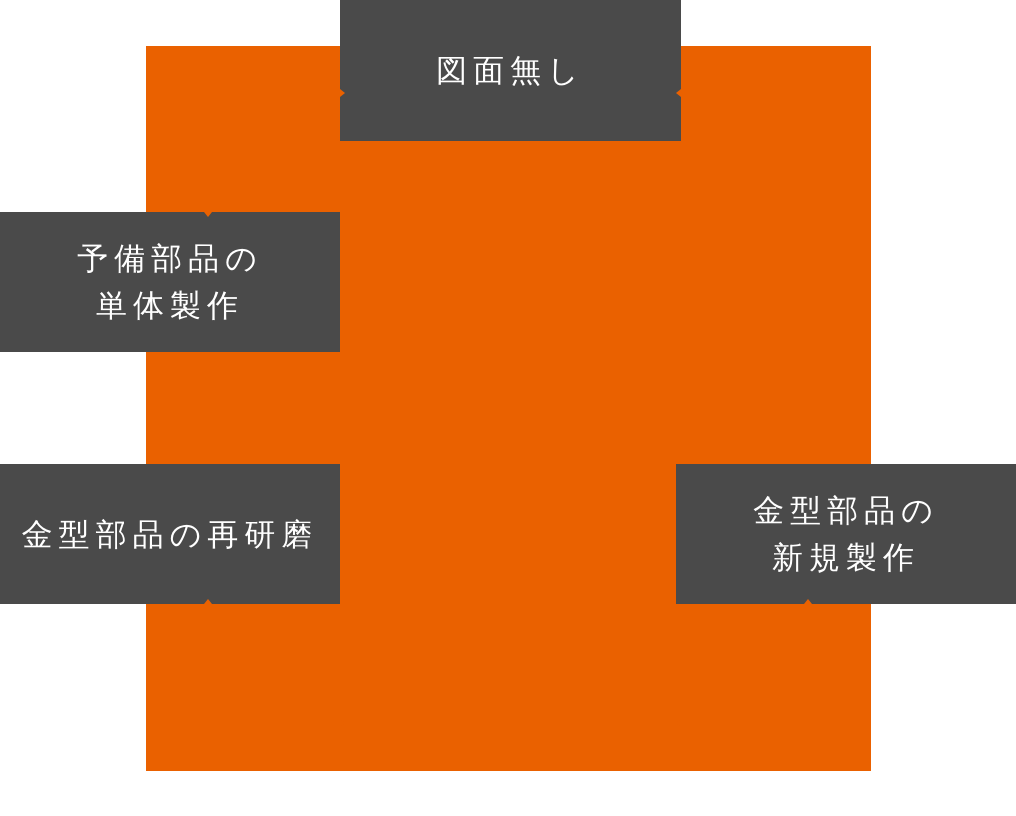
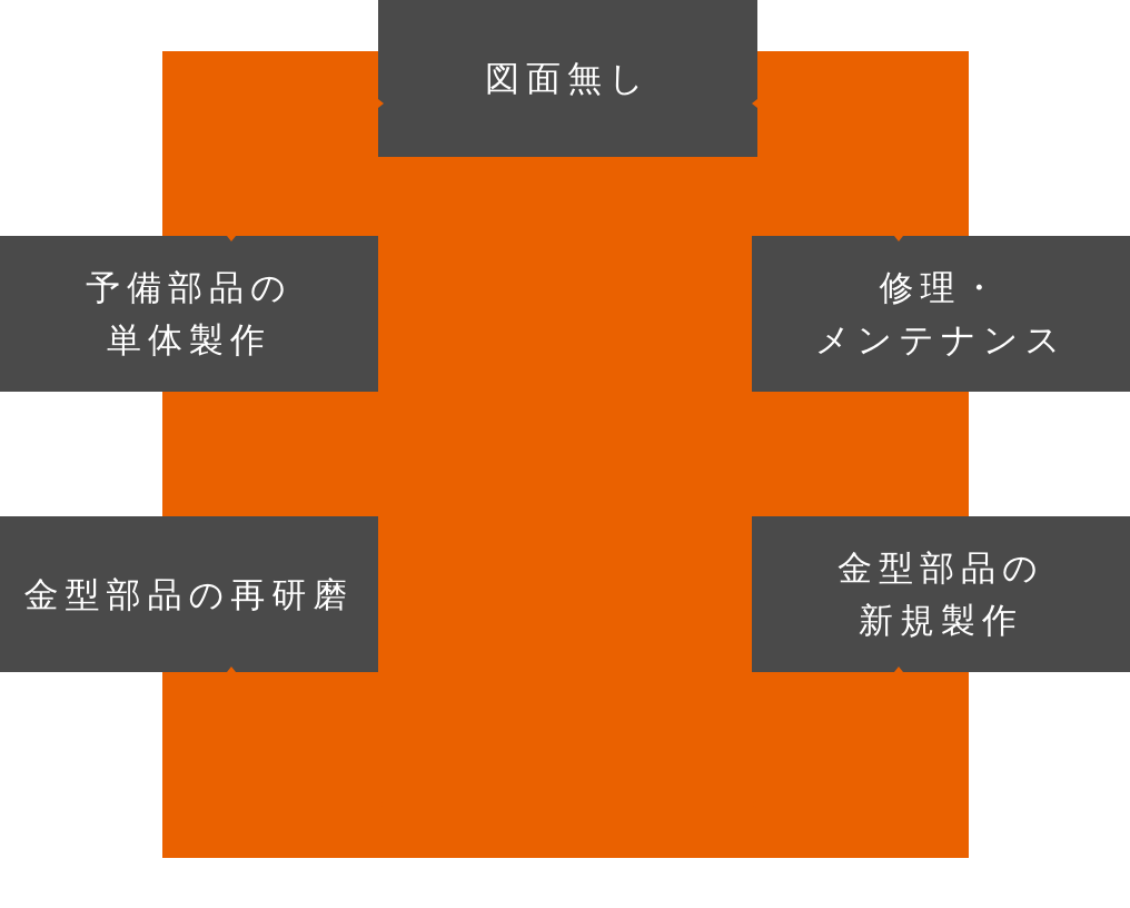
  図面無し
  予備部品の
  単体製作
+ 修理・
+ メンテナンス
  金型部品の再研磨
  金型部品の
  新規製作
